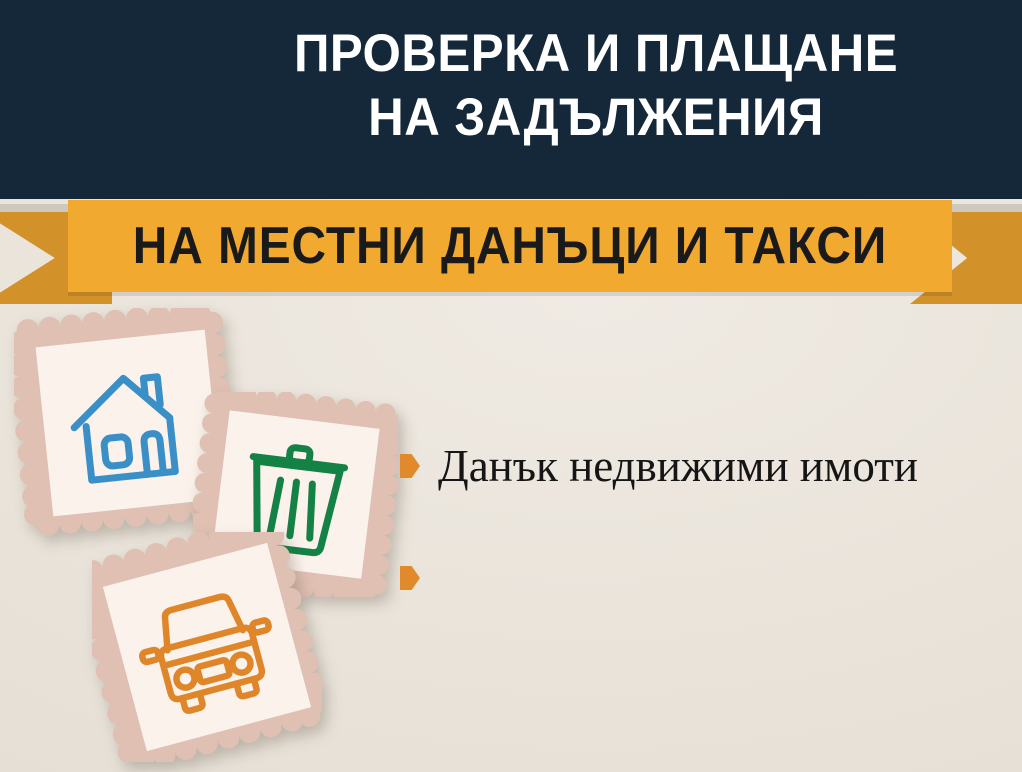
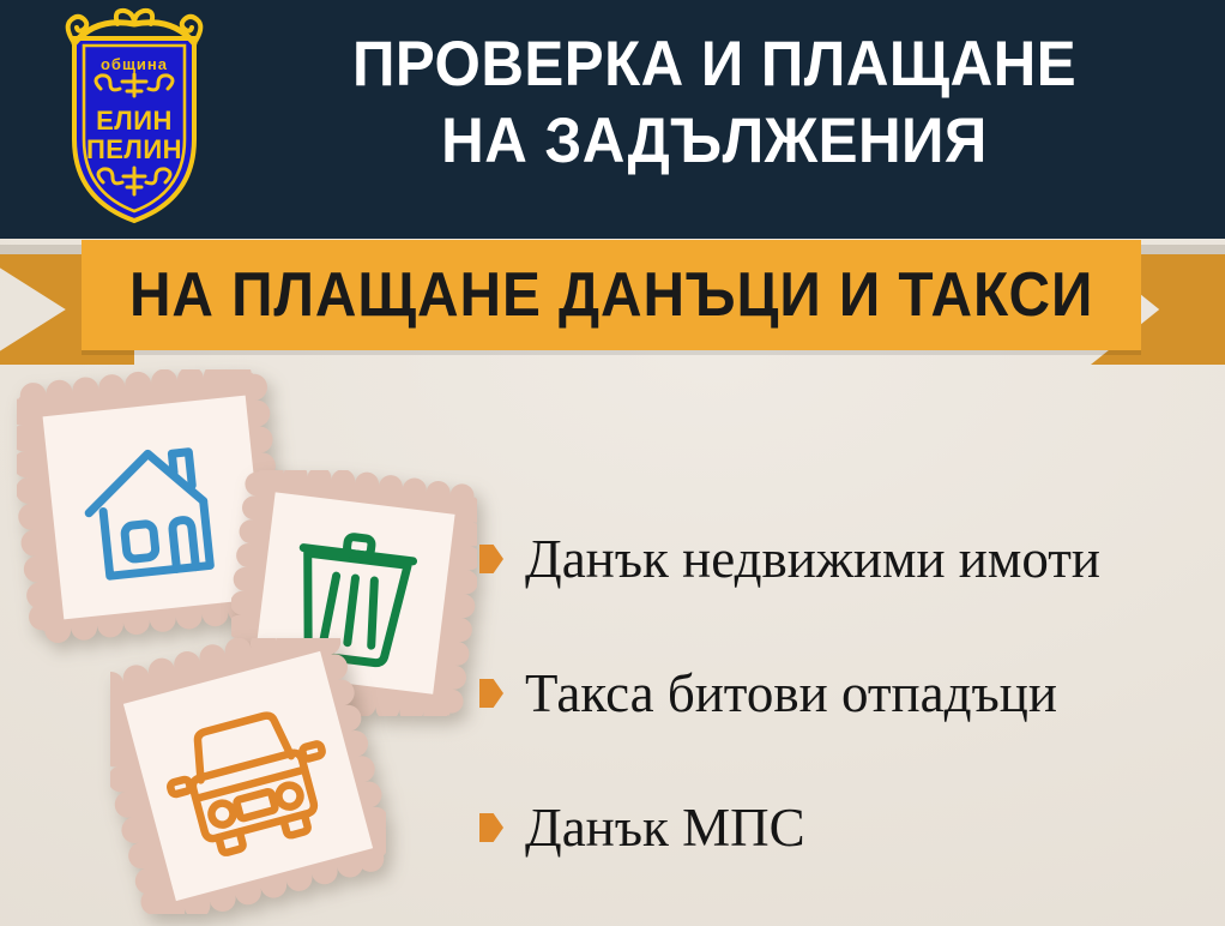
+ община
+ ЕЛИН
+ ПЕЛИН
  ПРОВЕРКА И ПЛАЩАНЕ
  НА ЗАДЪЛЖЕНИЯ
- НА МЕСТНИ ДАНЪЦИ И ТАКСИ
+ НА ПЛАЩАНЕ ДАНЪЦИ И ТАКСИ
  Данък недвижими имоти
+ Такса битови отпадъци
+ Данък МПС
